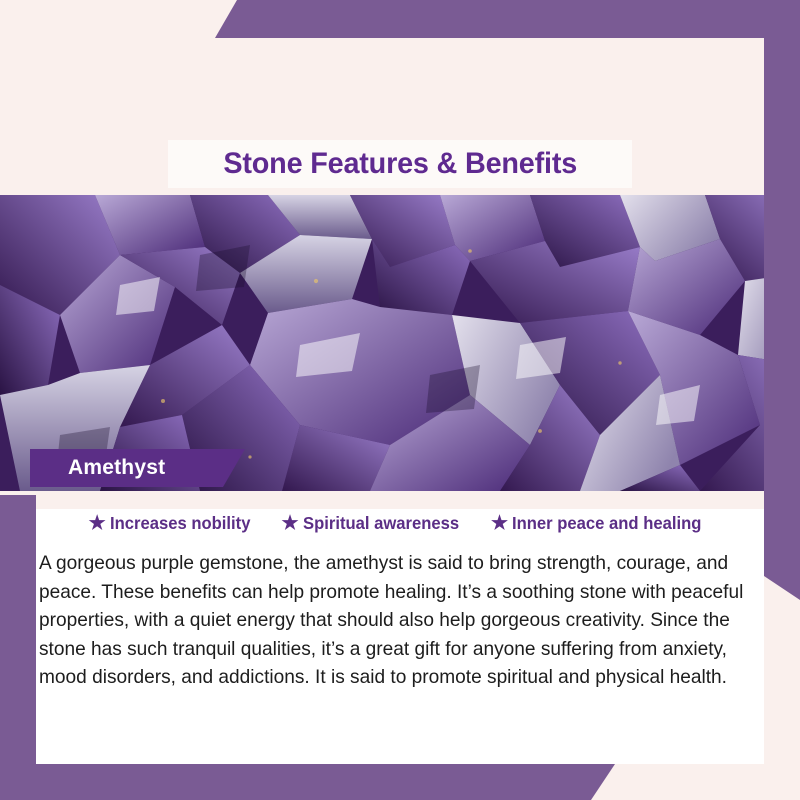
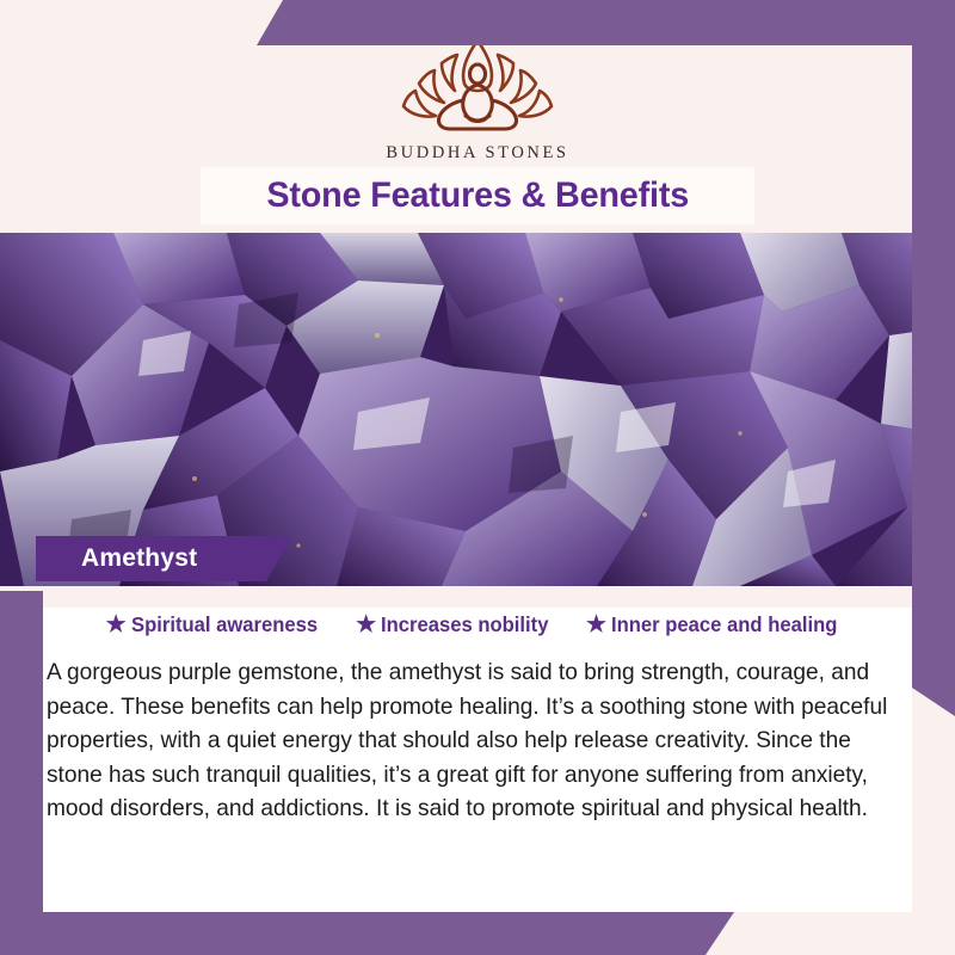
+ BUDDHA STONES
  Stone Features & Benefits
  Amethyst
  ★
- Increases nobility
+ Spiritual awareness
  ★
- Spiritual awareness
+ Increases nobility
  ★
  Inner peace and healing
- A gorgeous purple gemstone, the amethyst is said to bring strength, courage, and peace. These benefits can help promote healing. It’s a soothing stone with peaceful properties, with a quiet energy that should also help gorgeous creativity. Since the stone has such tranquil qualities, it’s a great gift for anyone suffering from anxiety, mood disorders, and addictions. It is said to promote spiritual and physical health.
+ A gorgeous purple gemstone, the amethyst is said to bring strength, courage, and peace. These benefits can help promote healing. It’s a soothing stone with peaceful properties, with a quiet energy that should also help release creativity. Since the stone has such tranquil qualities, it’s a great gift for anyone suffering from anxiety, mood disorders, and addictions. It is said to promote spiritual and physical health.
